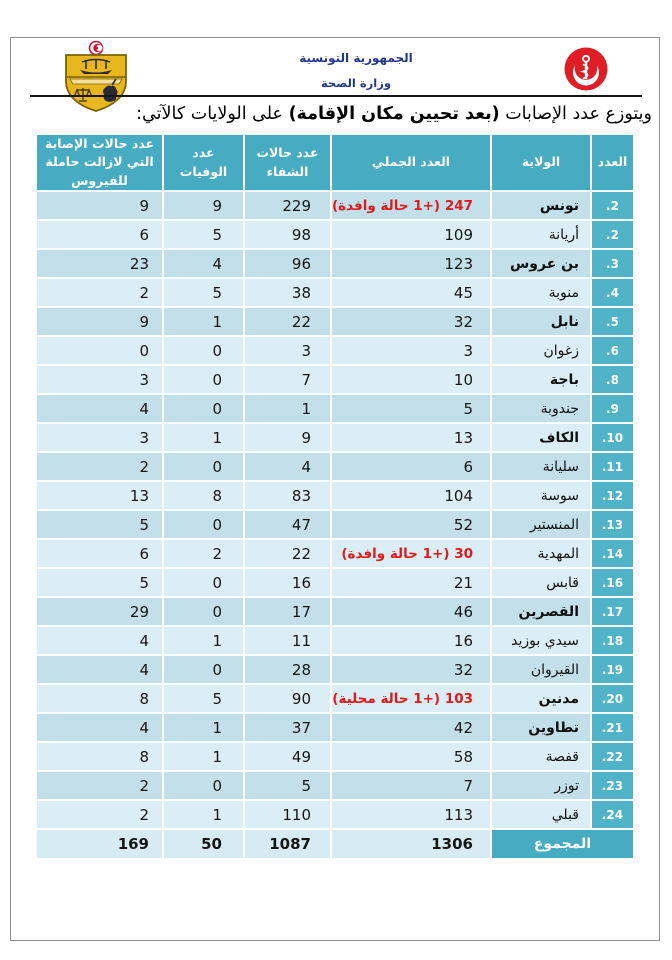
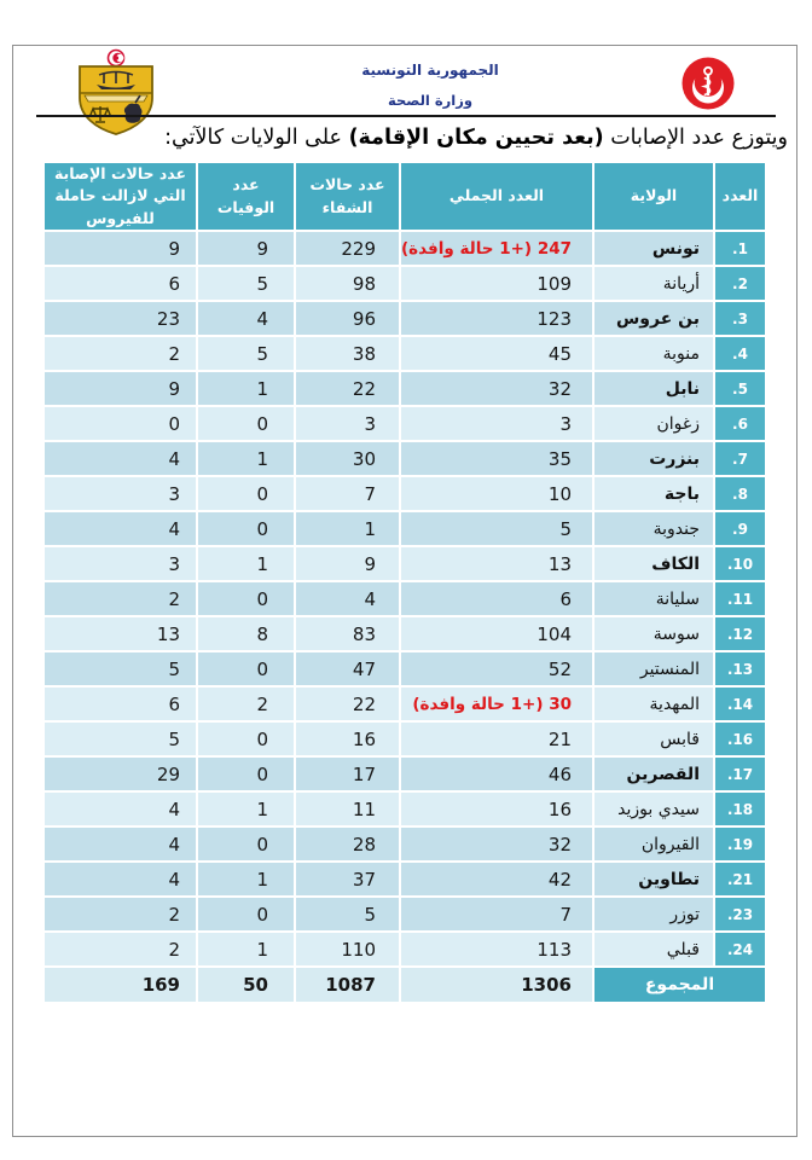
  الجمهورية التونسية
  وزارة الصحة
  ويتوزع عدد الإصابات (بعد تحيين مكان الإقامة) على الولايات كالآتي:
  العدد	الولاية	العدد الجملي	عدد حالات الشفاء	عدد الوفيات	عدد حالات الإصابة التي لازالت حاملة للفيروس
- 2.	تونس	247 (+1 حالة وافدة)	229	9	9
+ 1.	تونس	247 (+1 حالة وافدة)	229	9	9
  2.	أريانة	109	98	5	6
  3.	بن عروس	123	96	4	23
  4.	منوبة	45	38	5	2
  5.	نابل	32	22	1	9
  6.	زغوان	3	3	0	0
+ 7.	بنزرت	35	30	1	4
  8.	باجة	10	7	0	3
  9.	جندوبة	5	1	0	4
  10.	الكاف	13	9	1	3
  11.	سليانة	6	4	0	2
  12.	سوسة	104	83	8	13
  13.	المنستير	52	47	0	5
  14.	المهدية	30 (+1 حالة وافدة)	22	2	6
  16.	قابس	21	16	0	5
  17.	القصرين	46	17	0	29
  18.	سيدي بوزيد	16	11	1	4
  19.	القيروان	32	28	0	4
- 20.	مدنين	103 (+1 حالة محلية)	90	5	8
  21.	تطاوين	42	37	1	4
- 22.	قفصة	58	49	1	8
  23.	توزر	7	5	0	2
  24.	قبلي	113	110	1	2
  المجموع	1306	1087	50	169
